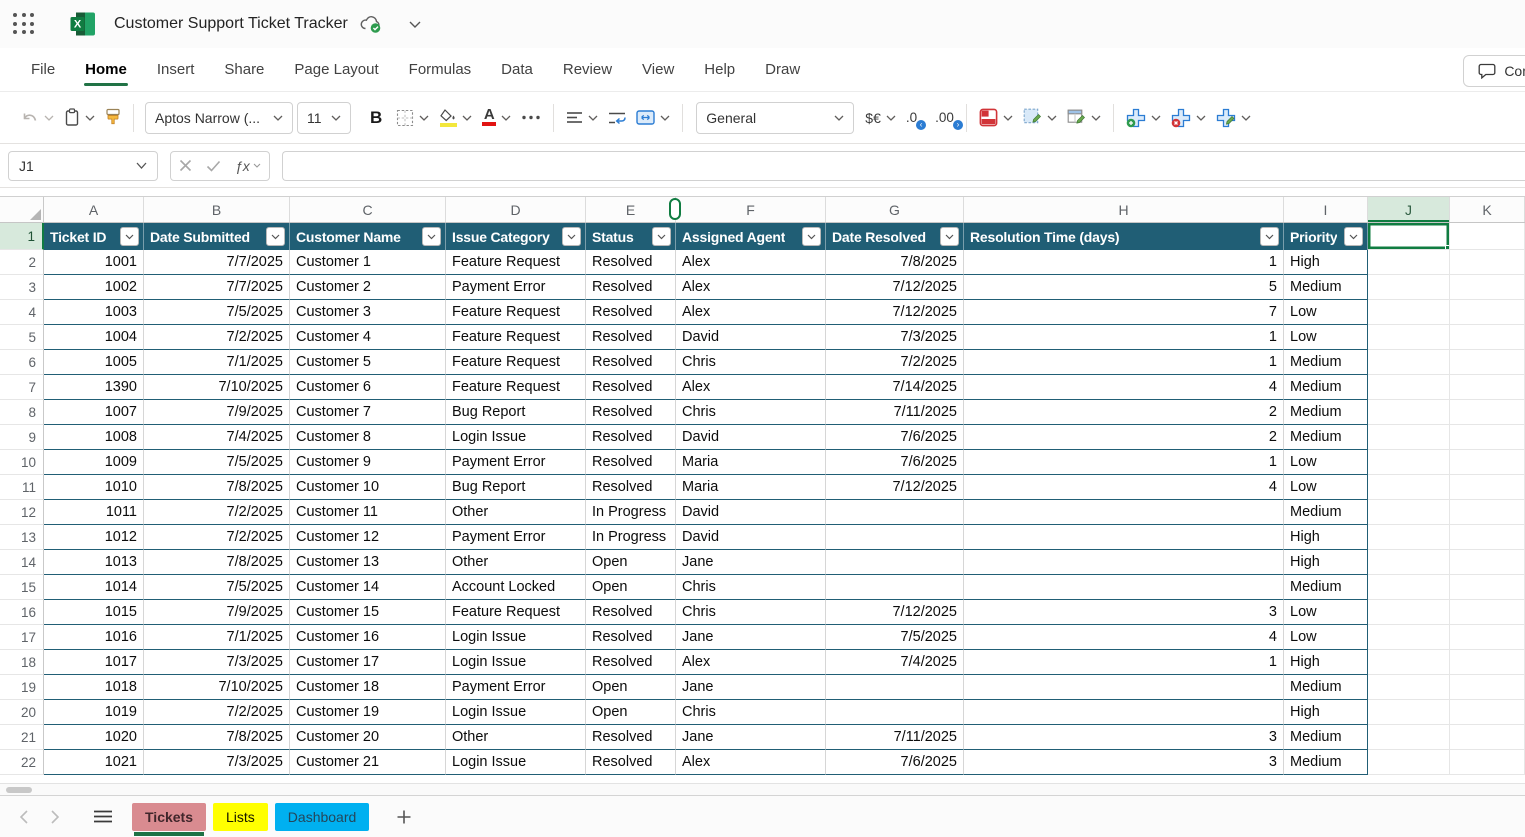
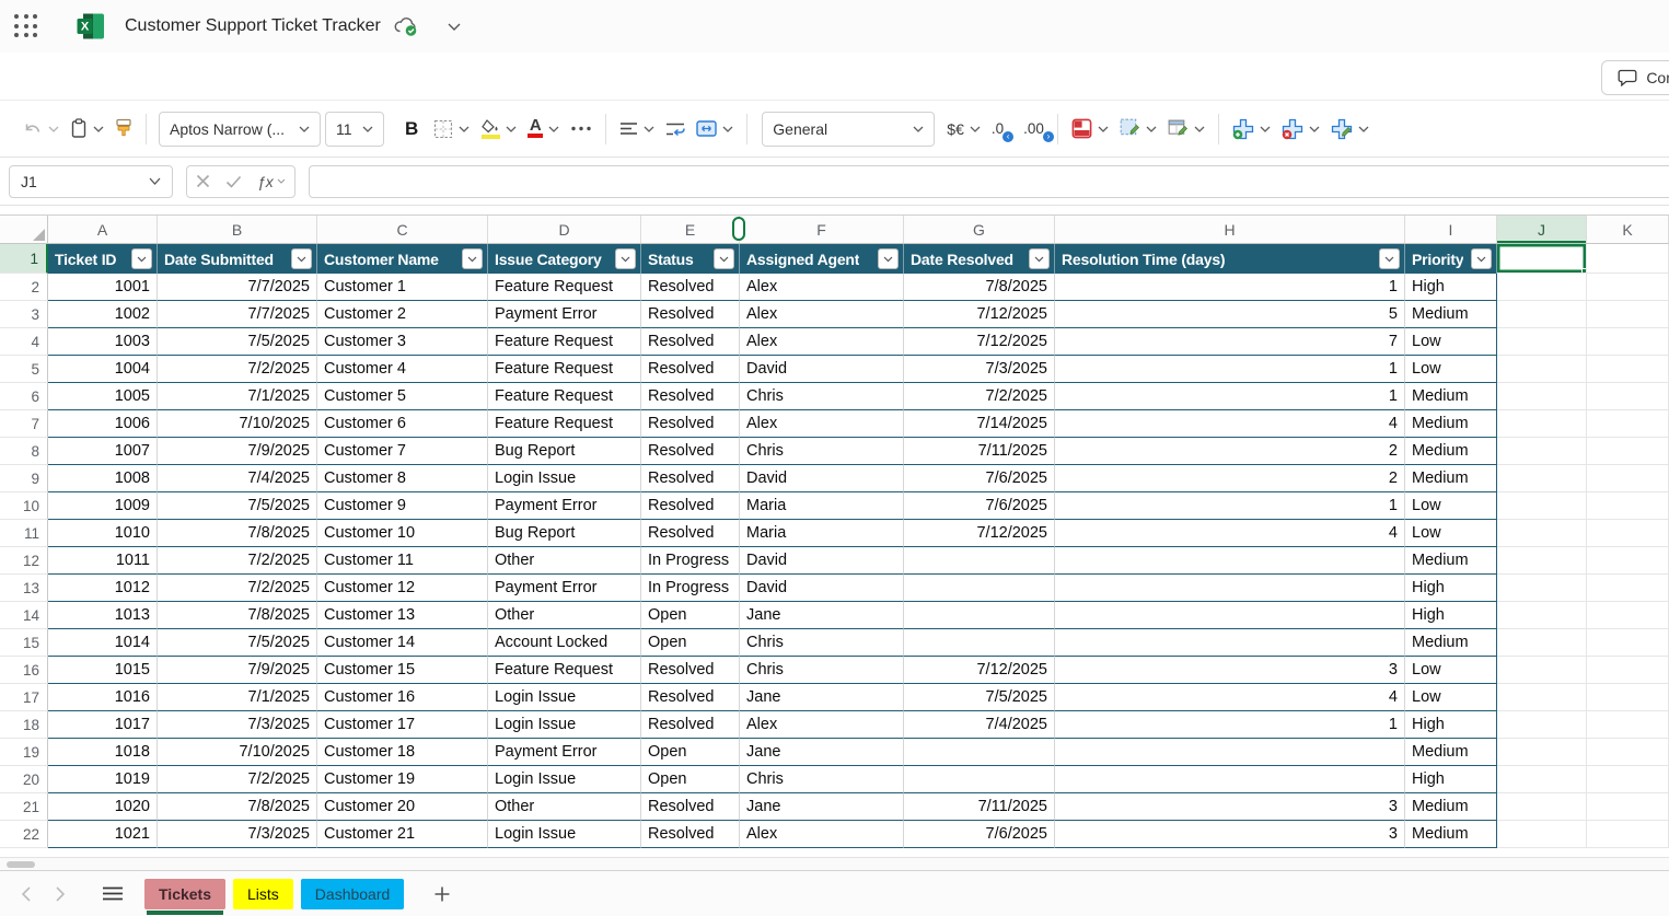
  X
  Customer Support Ticket Tracker
- File
- Home
- Insert
- Share
- Page Layout
- Formulas
- Data
- Review
- View
- Help
- Draw
  Aptos Narrow (...
  11
  B
  A
  General
  $€
  .0
  ‹
  .00
  ›
  J1
  ƒx
  A
  B
  C
  D
  E
  F
  G
  H
  I
  J
  K
  1
  Ticket ID
  Date Submitted
  Customer Name
  Issue Category
  Status
  Assigned Agent
  Date Resolved
  Resolution Time (days)
  Priority
  2
  1001
  7/7/2025
  Customer 1
  Feature Request
  Resolved
  Alex
  7/8/2025
  1
  High
  3
  1002
  7/7/2025
  Customer 2
  Payment Error
  Resolved
  Alex
  7/12/2025
  5
  Medium
  4
  1003
  7/5/2025
  Customer 3
  Feature Request
  Resolved
  Alex
  7/12/2025
  7
  Low
  5
  1004
  7/2/2025
  Customer 4
  Feature Request
  Resolved
  David
  7/3/2025
  1
  Low
  6
  1005
  7/1/2025
  Customer 5
  Feature Request
  Resolved
  Chris
  7/2/2025
  1
  Medium
  7
- 1390
+ 1006
  7/10/2025
  Customer 6
  Feature Request
  Resolved
  Alex
  7/14/2025
  4
  Medium
  8
  1007
  7/9/2025
  Customer 7
  Bug Report
  Resolved
  Chris
  7/11/2025
  2
  Medium
  9
  1008
  7/4/2025
  Customer 8
  Login Issue
  Resolved
  David
  7/6/2025
  2
  Medium
  10
  1009
  7/5/2025
  Customer 9
  Payment Error
  Resolved
  Maria
  7/6/2025
  1
  Low
  11
  1010
  7/8/2025
  Customer 10
  Bug Report
  Resolved
  Maria
  7/12/2025
  4
  Low
  12
  1011
  7/2/2025
  Customer 11
  Other
  In Progress
  David
  Medium
  13
  1012
  7/2/2025
  Customer 12
  Payment Error
  In Progress
  David
  High
  14
  1013
  7/8/2025
  Customer 13
  Other
  Open
  Jane
  High
  15
  1014
  7/5/2025
  Customer 14
  Account Locked
  Open
  Chris
  Medium
  16
  1015
  7/9/2025
  Customer 15
  Feature Request
  Resolved
  Chris
  7/12/2025
  3
  Low
  17
  1016
  7/1/2025
  Customer 16
  Login Issue
  Resolved
  Jane
  7/5/2025
  4
  Low
  18
  1017
  7/3/2025
  Customer 17
  Login Issue
  Resolved
  Alex
  7/4/2025
  1
  High
  19
  1018
  7/10/2025
  Customer 18
  Payment Error
  Open
  Jane
  Medium
  20
  1019
  7/2/2025
  Customer 19
  Login Issue
  Open
  Chris
  High
  21
  1020
  7/8/2025
  Customer 20
  Other
  Resolved
  Jane
  7/11/2025
  3
  Medium
  22
  1021
  7/3/2025
  Customer 21
  Login Issue
  Resolved
  Alex
  7/6/2025
  3
  Medium
  Tickets
  Lists
  Dashboard
